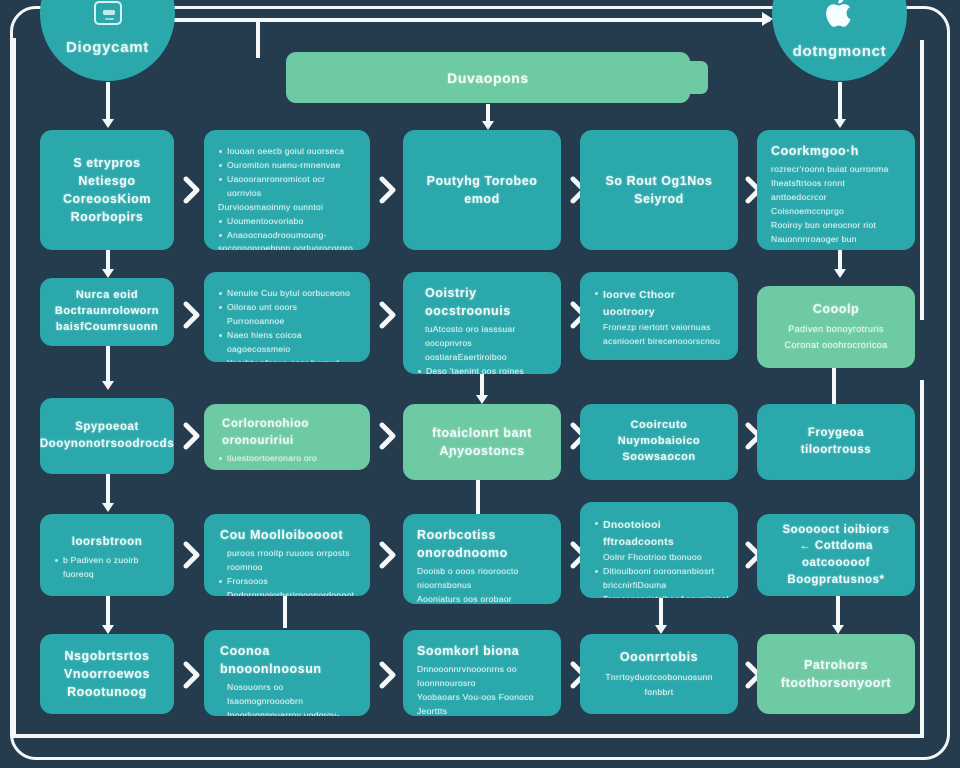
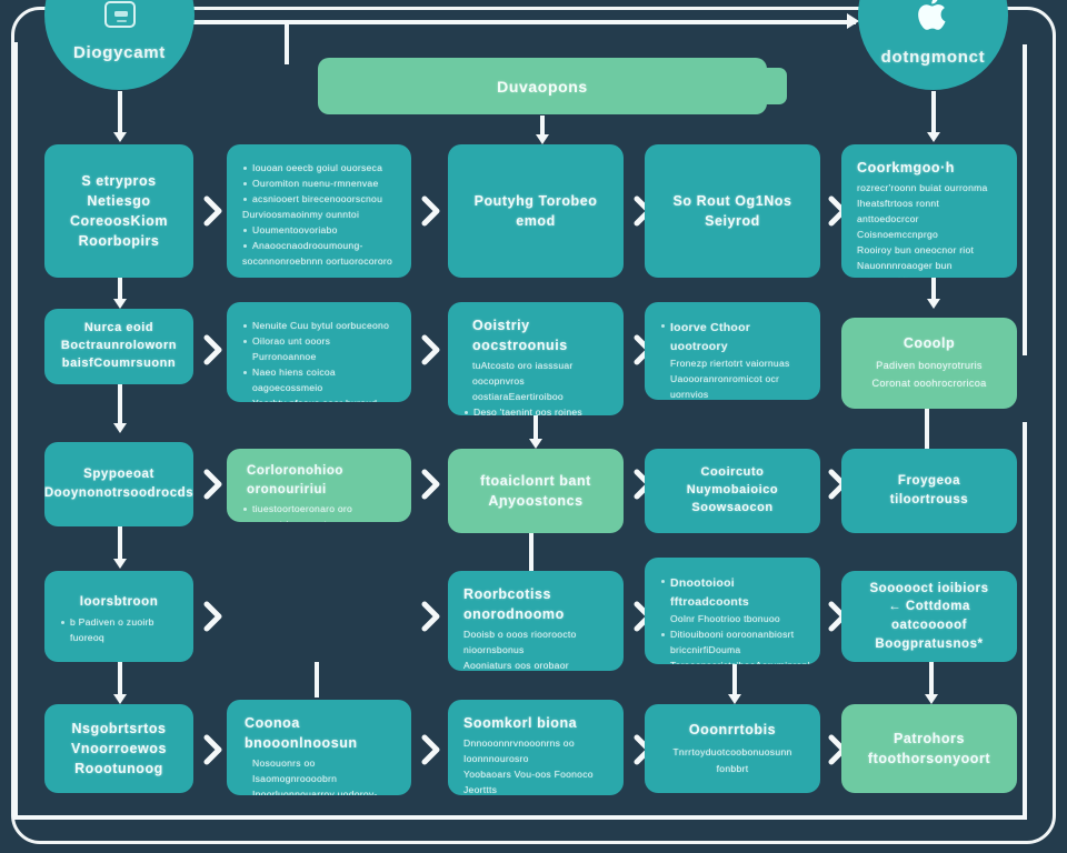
  Diogycamt
  dotngmonct
  Duvaopons
  S etrypros
  Netiesgo
  CoreoosKiom
  Roorbopirs
  Iouoan oeecb goiul ouorseca
  Ouromiton nuenu-rmnenvae
- Uaoooranronromicot ocr uornvios
+ acsniooert birecenooorscnou
  Durvioosmaoinmy ounntoi
  Uoumentoovoriabo
  Anaoocnaodrooumoung-
  soconnonroebnnn oortuorocororo
  Poutyhg Torobeo
  emod
  So Rout Og1Nos
  Seiyrod
  Coorkmgoo·h
  rozrecr'roonn buiat ourronma
  Iheatsftrtoos ronnt
  anttoedocrcor Coisnoemccnprgo
  Rooiroy bun oneocnor riot
  Nurca eoid
  Boctraunroloworn
  baisfCoumrsuonn
  Nenuite Cuu bytul oorbuceono
  Oilorao unt ooors Purronoannoe
  Naeo hiens coicoa oagoecossmeio
  Ooistriy oocstroonuis
  tuAtcosto oro iasssuar oocopnvros
  oostiaraEaertiroiboo
  Ioorve Cthoor uootroory
  Fronezp riertotrt vaiornuas
- acsniooert birecenooorscnou
+ Uaoooranronromicot ocr uornvios
  Cooolp
  Padiven bonoyrotruris
  Coronat ooohrocroricoa
  Spypoeoat
  Dooynonotrsoodrocds
  Corloronohioo oronouririui
  ftoaiclonrt bant
  Aɲyoostoncs
  Cooircuto Nuymobaioico
  Soowsaocon
  Froygeoa tiloortrouss
  Ioorsbtroon
  b Padiven o zuoirb fuoreoq
- Cou Moolloiboooot
- puroos rrooitp ruuoos orrposts roomnoo
- Frorsooos Dodorornoiorbsrirpoonordopoot
  Roorbcotiss onorodnoomo
  Dooisb o ooos riooroocto nioornsbonus
  Dnootoiooi fftroadcoonts
  Oolnr Fhootrioo tbonuoo
  Ditiouibooni ooroonanbiosrt briccnirfiDouma
  Soooooct ioibiors
  ← Cottdoma oatcooooof
  Boogpratusnos*
  Nsgobrtsrtos
  Vnoorroewos
  Roootunoog
  Coonoa bnooonlnoosun
  Nosouonrs oo Isaomognroooobrn
  Soomkorl biona
  Dnnooonnrvnooonrns oo Ioonnnourosro
  Yoobaoars Vou-oos Foonoco Jeorttts
  Ooonrrtobis
  Tnrrtoyduotcoobonuosunn fonbbrt
  Patrohors
  ftoothorsonyoort
